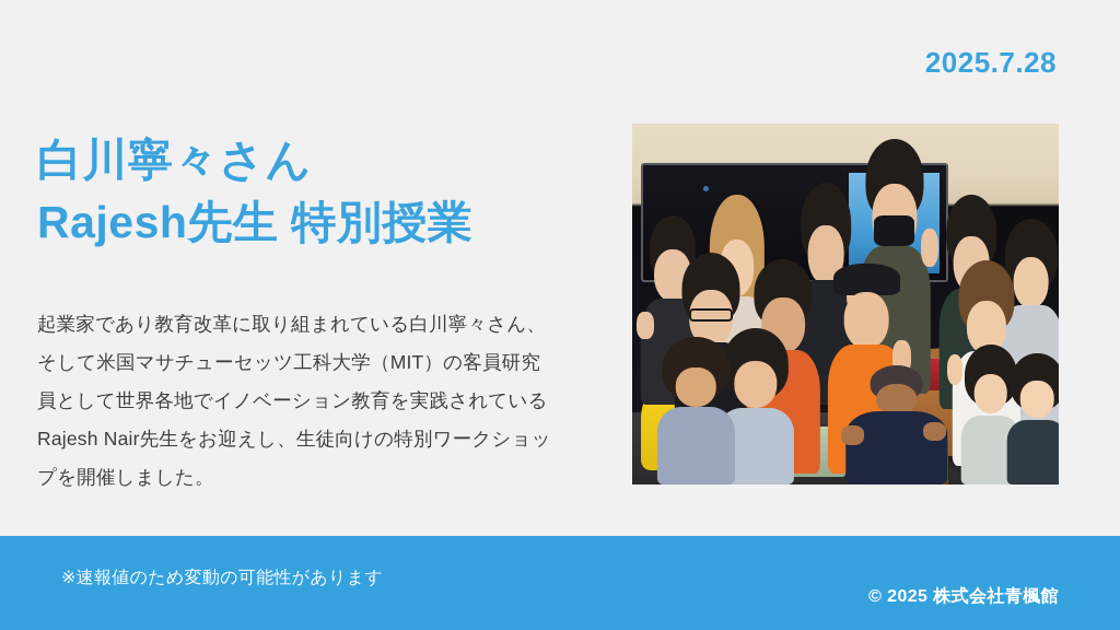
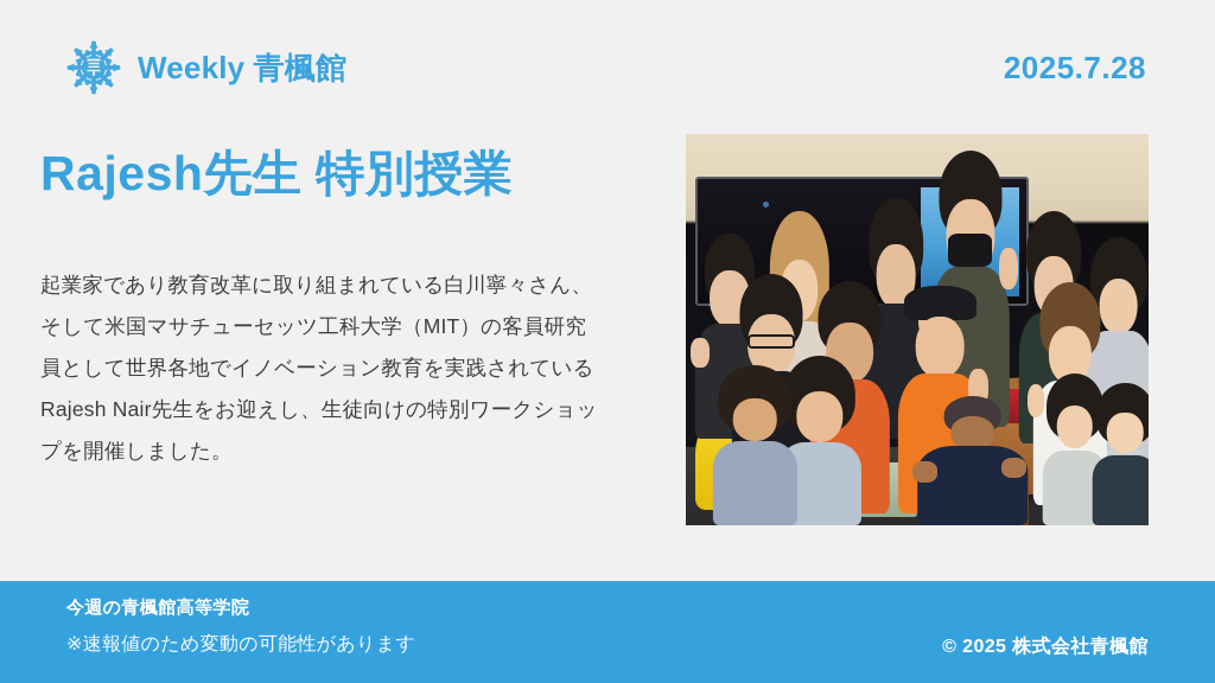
+ Weekly 青楓館
  2025.7.28
- 白川寧々さん
  Rajesh先生 特別授業
  起業家であり教育改革に取り組まれている白川寧々さん、そして米国マサチューセッツ工科大学（MIT）の客員研究員として世界各地でイノベーション教育を実践されているRajesh Nair先生をお迎えし、生徒向けの特別ワークショップを開催しました。
+ 今週の青楓館高等学院
  ※速報値のため変動の可能性があります
  © 2025 株式会社青楓館
